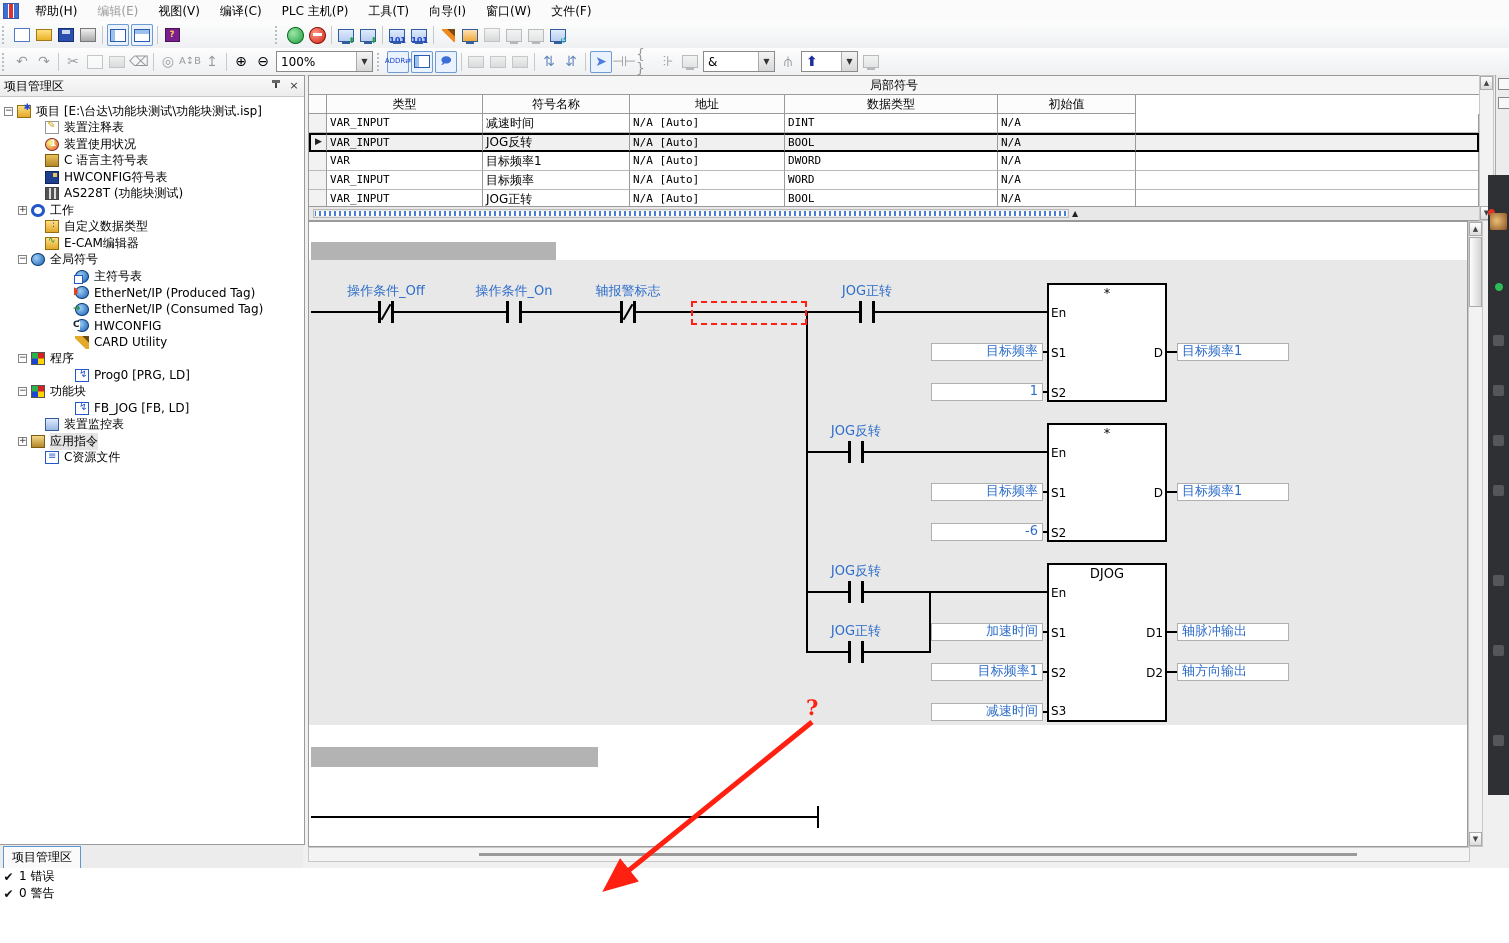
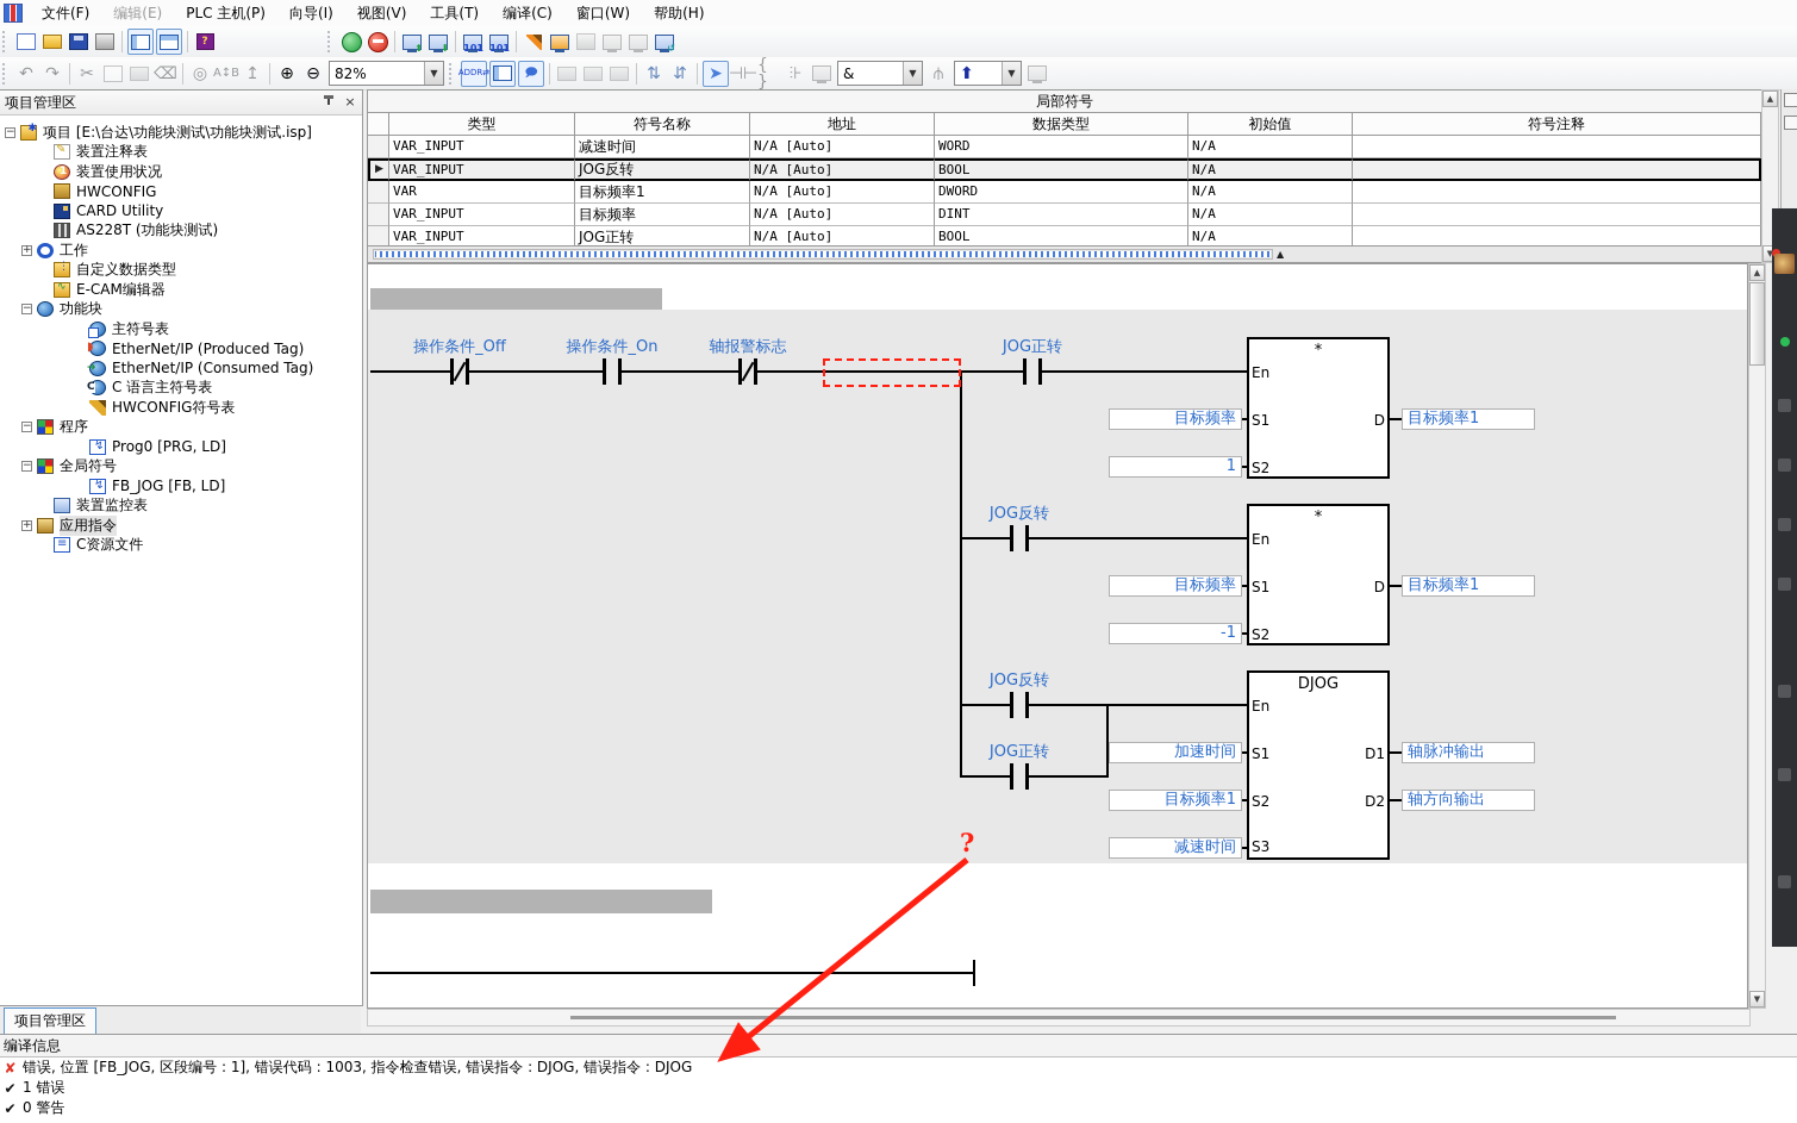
- 帮助(H)
+ 文件(F)
  编辑(E)
- 视图(V)
+ PLC 主机(P)
- 编译(C)
+ 向导(I)
- PLC 主机(P)
+ 视图(V)
  工具(T)
- 向导(I)
+ 编译(C)
  窗口(W)
- 文件(F)
+ 帮助(H)
  ?
  ⬆
  ⬇
  101
  101
  ↺
  ↶
  ↷
  ✂
  ⌫
  ◎
  A↕B
  ↥
  ⊕
  ⊖
- 100%
+ 82%
  ▼
  ADDR⇄
  🗩
  ⇅
  ⇵
  ➤
  ⊣⊢
  { }
  ⫶⊦
  &
  ▼
  ⫛
  ⬆
  ▼
  项目管理区
  ×
  项目 [E:\台达\功能块测试\功能块测试.isp]
  装置注释表
  装置使用状况
- C 语言主符号表
+ HWCONFIG
- HWCONFIG符号表
+ CARD Utility
  AS228T (功能块测试)
  工作
  自定义数据类型
  E-CAM编辑器
- 全局符号
+ 功能块
  主符号表
  EtherNet/IP (Produced Tag)
  EtherNet/IP (Consumed Tag)
- HWCONFIG
+ C 语言主符号表
- CARD Utility
+ HWCONFIG符号表
  程序
  Prog0 [PRG, LD]
- 功能块
+ 全局符号
  FB_JOG [FB, LD]
  装置监控表
  应用指令
  C资源文件
  项目管理区
  局部符号
  类型
  符号名称
  地址
  数据类型
  初始值
+ 符号注释
  VAR_INPUT
  减速时间
  N/A [Auto]
- DINT
+ WORD
  N/A
  ▶
  VAR_INPUT
  JOG反转
  N/A [Auto]
  BOOL
  N/A
  VAR
  目标频率1
  N/A [Auto]
  DWORD
  N/A
  VAR_INPUT
  目标频率
  N/A [Auto]
- WORD
+ DINT
  N/A
  VAR_INPUT
  JOG正转
  N/A [Auto]
  BOOL
  N/A
  ▲
  ▲
  ▼
  操作条件_Off
  操作条件_On
  轴报警标志
  JOG正转
  JOG反转
  JOG反转
  JOG正转
  *
  En
  S1
  S2
  D
  目标频率
  1
  目标频率1
  *
  En
  S1
  S2
  D
  目标频率
- -6
+ -1
  目标频率1
  DJOG
  En
  S1
  S2
  S3
  D1
  D2
  加速时间
  目标频率1
  减速时间
  轴脉冲输出
  轴方向输出
  ▲
  ▼
+ 编译信息
+ ✘
+ 错误, 位置 [FB_JOG, 区段编号 : 1], 错误代码 : 1003, 指令检查错误, 错误指令 : DJOG, 错误指令 : DJOG
  ✔
  1 错误
  ✔
  0 警告
  ?
